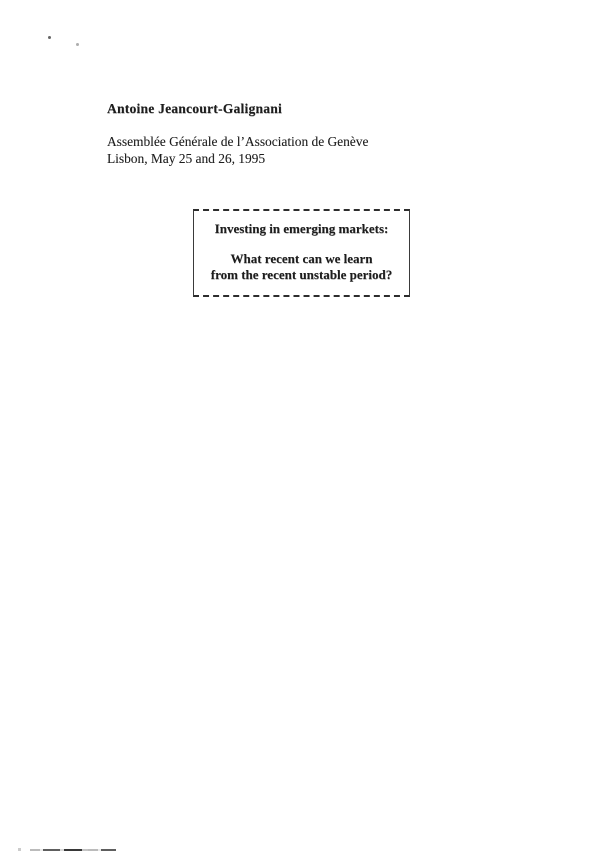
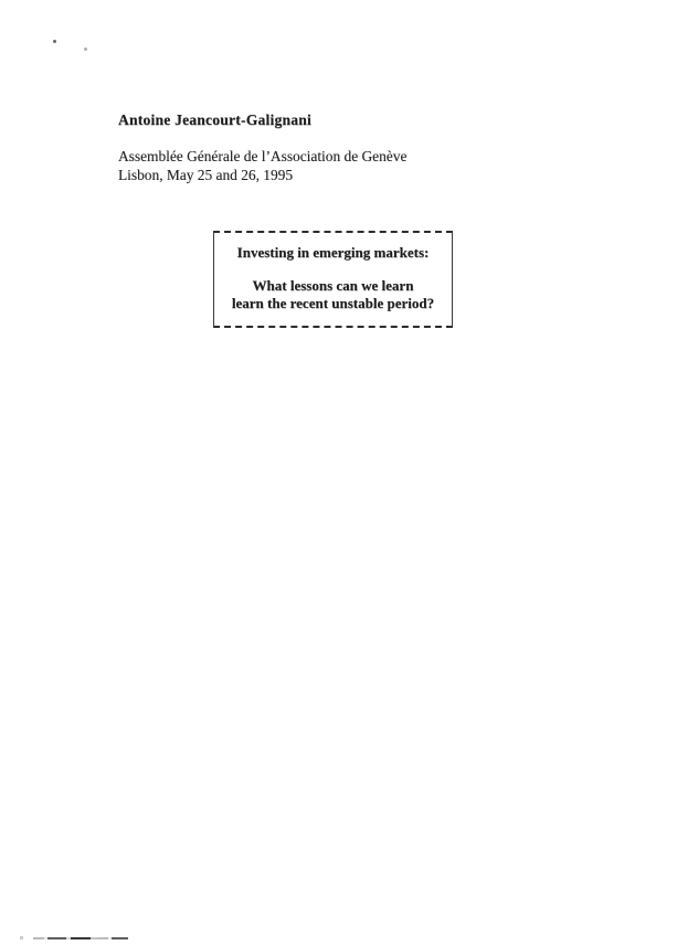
  Antoine Jeancourt-Galignani
  Assemblée Générale de l’Association de Genève
  Lisbon, May 25 and 26, 1995
  Investing in emerging markets:
- What recent can we learn
+ What lessons can we learn
- from the recent unstable period?
+ learn the recent unstable period?
